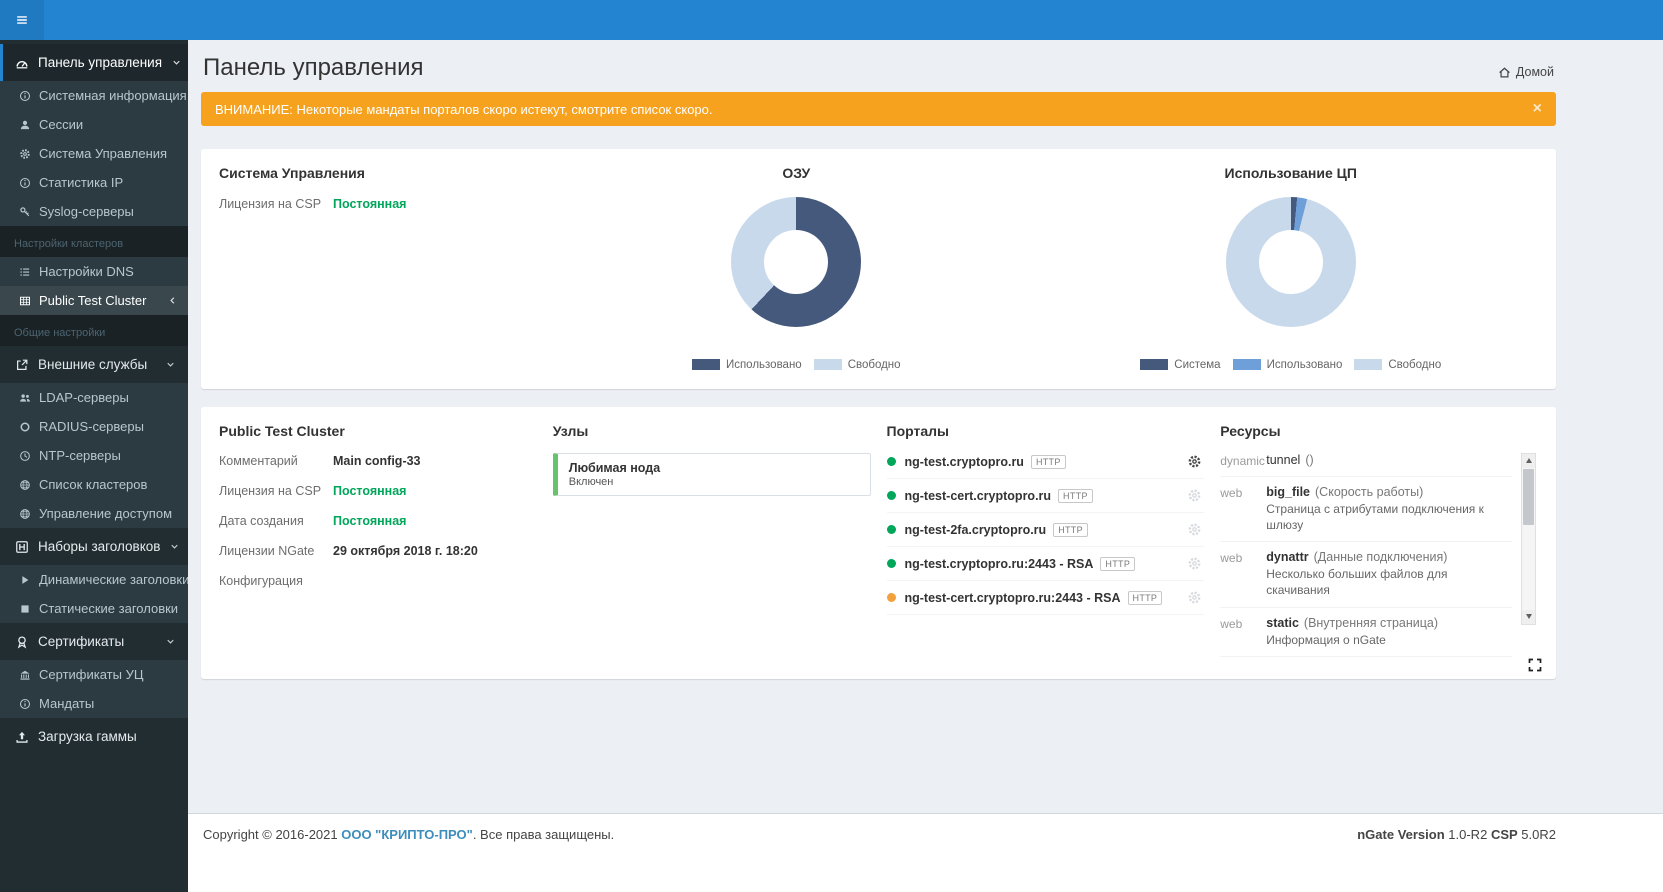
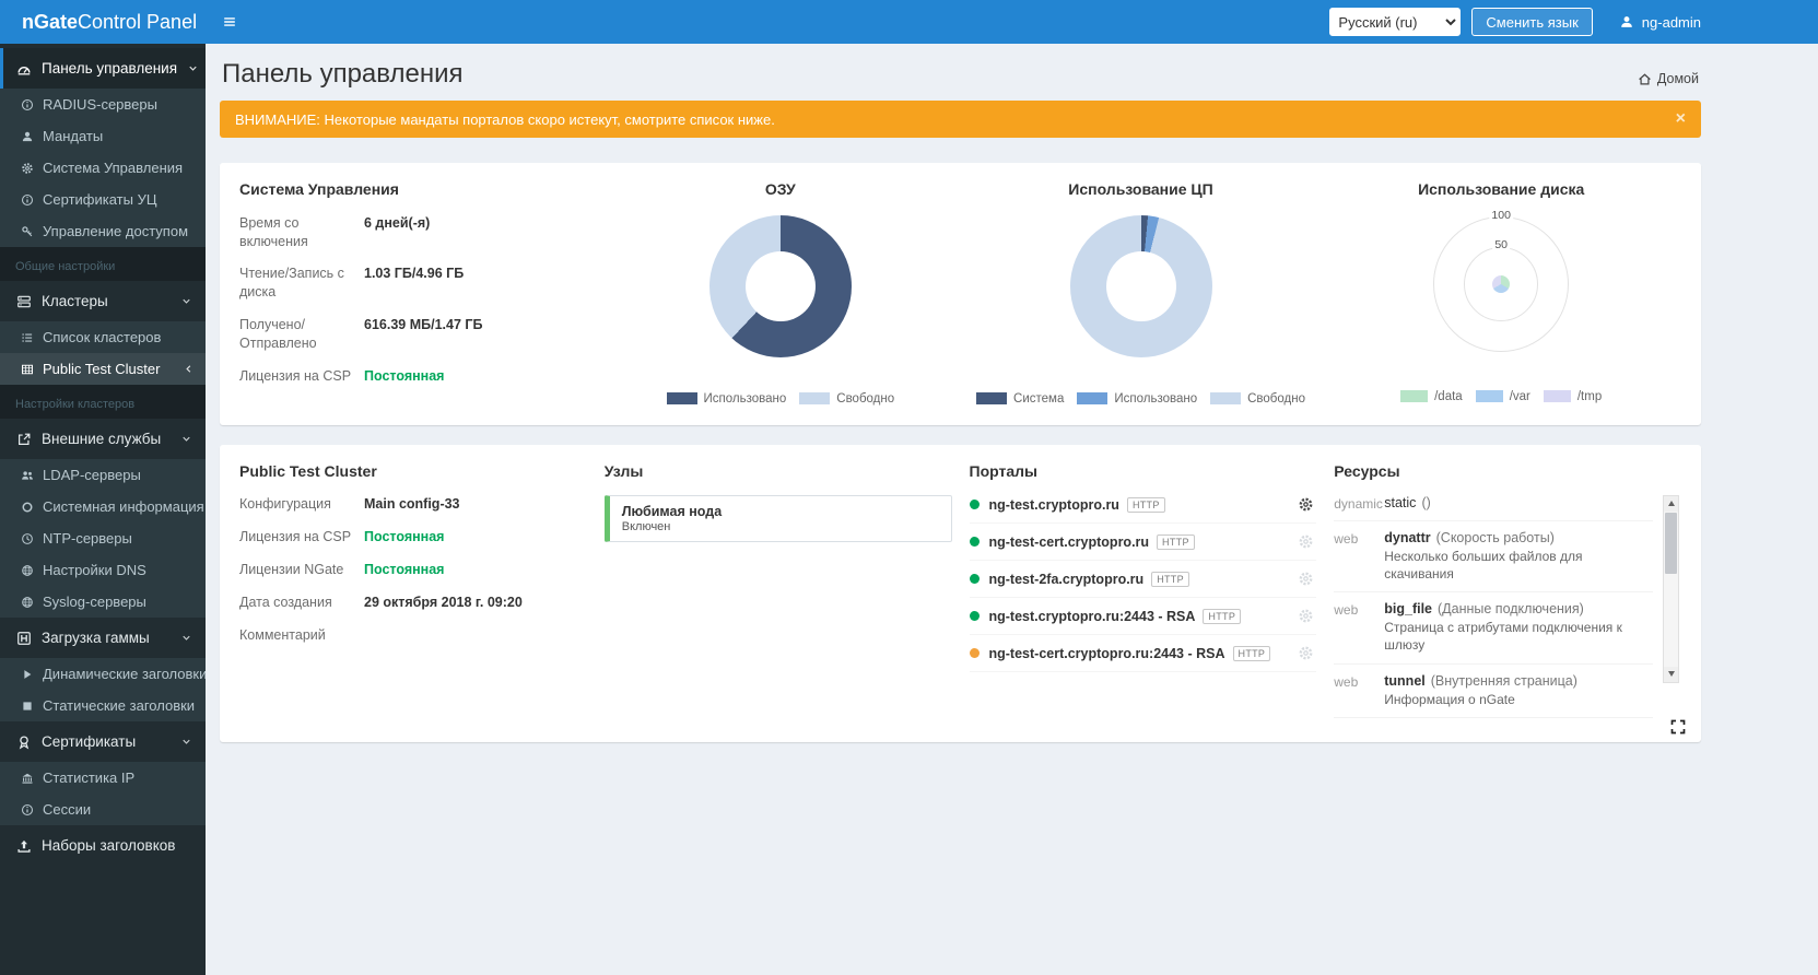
+ nGate
+ Control Panel
+ Русский (ru)
+ Сменить язык
+ ng-admin
  Панель управления
- Системная информация
+ RADIUS-серверы
- Сессии
+ Мандаты
  Система Управления
- Статистика IP
+ Сертификаты УЦ
- Syslog-серверы
+ Управление доступом
- Настройки кластеров
+ Общие настройки
+ Кластеры
- Настройки DNS
+ Список кластеров
  Public Test Cluster
- Общие настройки
+ Настройки кластеров
  Внешние службы
  LDAP-серверы
- RADIUS-серверы
+ Системная информация
  NTP-серверы
- Список кластеров
+ Настройки DNS
- Управление доступом
+ Syslog-серверы
- Наборы заголовков
+ Загрузка гаммы
  Динамические заголовки
  Статические заголовки
  Сертификаты
- Сертификаты УЦ
+ Статистика IP
- Мандаты
+ Сессии
- Загрузка гаммы
+ Наборы заголовков
  Панель управления
  Домой
- ВНИМАНИЕ: Некоторые мандаты порталов скоро истекут, смотрите список скоро.
+ ВНИМАНИЕ: Некоторые мандаты порталов скоро истекут, смотрите список ниже.
  ×
  Система Управления
+ Время со включения
+ 6 дней(-я)
+ Чтение/Запись с диска
+ 1.03 ГБ/4.96 ГБ
+ Получено/Отправлено
+ 616.39 МБ/1.47 ГБ
  Лицензия на CSP
  Постоянная
  ОЗУ
  Использовано
  Свободно
  Использование ЦП
  Система
  Использовано
  Свободно
+ Использование диска
+ 100
+ 50
+ /data
+ /var
+ /tmp
  Public Test Cluster
- Комментарий
+ Конфигурация
  Main config-33
  Лицензия на CSP
  Постоянная
- Дата создания
+ Лицензии NGate
  Постоянная
- Лицензии NGate
+ Дата создания
- 29 октября 2018 г. 18:20
+ 29 октября 2018 г. 09:20
- Конфигурация
+ Комментарий
  Узлы
  Любимая нода
  Включен
  Порталы
  ng-test.cryptopro.ru
  HTTP
  ng-test-cert.cryptopro.ru
  HTTP
  ng-test-2fa.cryptopro.ru
  HTTP
  ng-test.cryptopro.ru:2443 - RSA
  HTTP
  ng-test-cert.cryptopro.ru:2443 - RSA
  HTTP
  Ресурсы
  dynamic
- tunnel ()
+ static ()
  web
- big_file (Скорость работы)
+ dynattr (Скорость работы)
- Страница с атрибутами подключения к шлюзу
+ Несколько больших файлов для скачивания
  web
- dynattr (Данные подключения)
+ big_file (Данные подключения)
- Несколько больших файлов для скачивания
+ Страница с атрибутами подключения к шлюзу
  web
- static (Внутренняя страница)
+ tunnel (Внутренняя страница)
  Информация о nGate
- Copyright © 2016-2021 ООО "КРИПТО-ПРО". Все права защищены.
- nGate Version 1.0-R2 CSP 5.0R2
